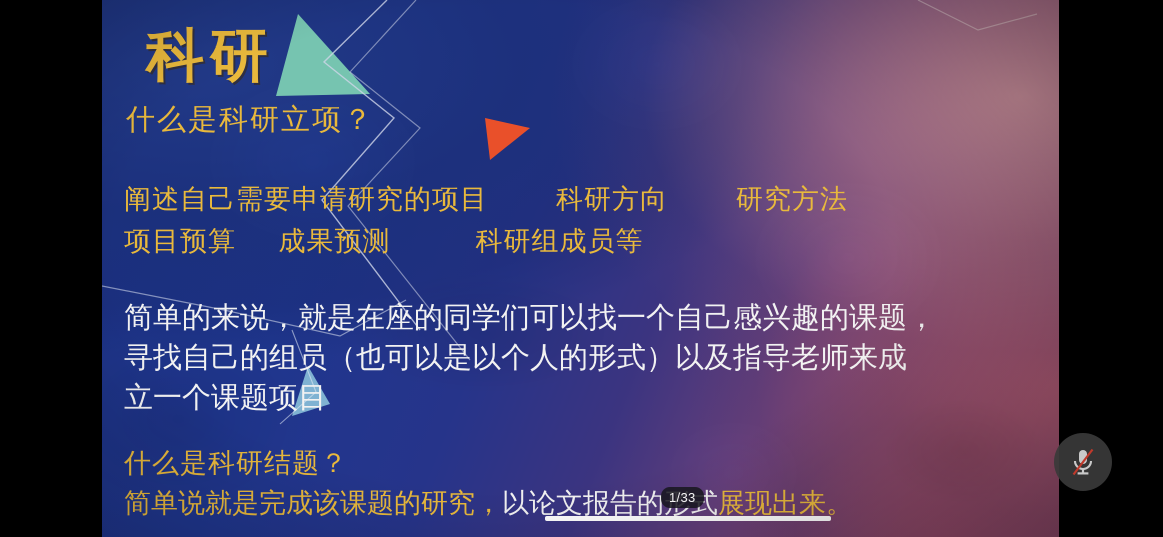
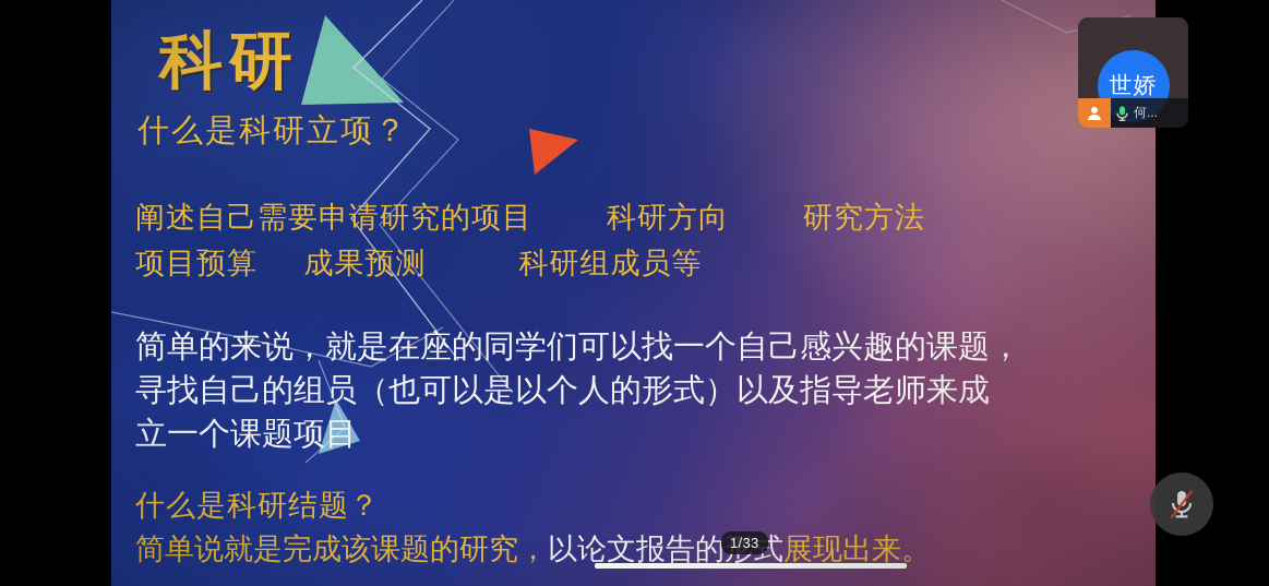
+ 世娇
+ 何...
